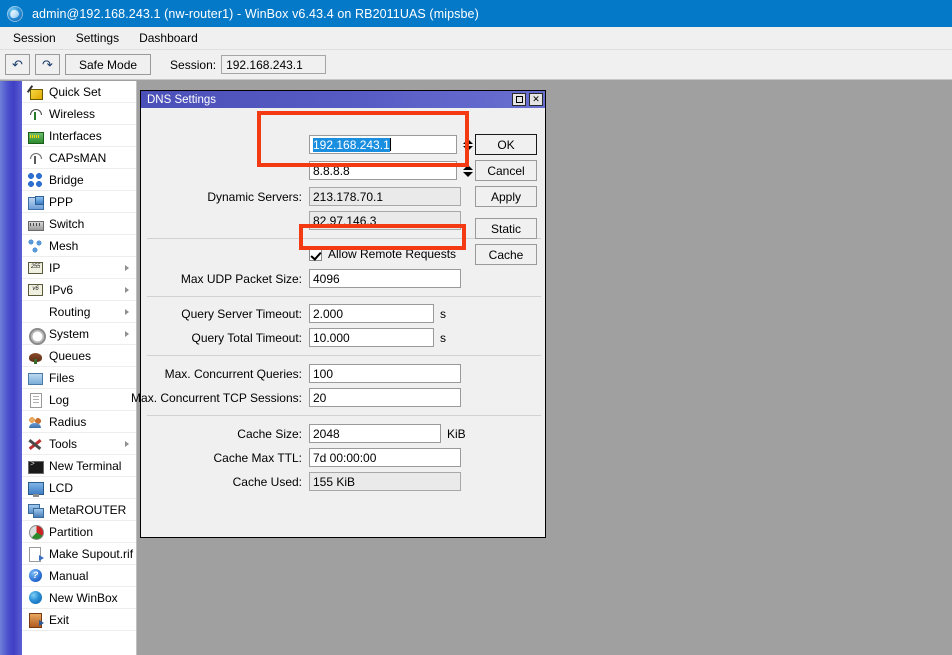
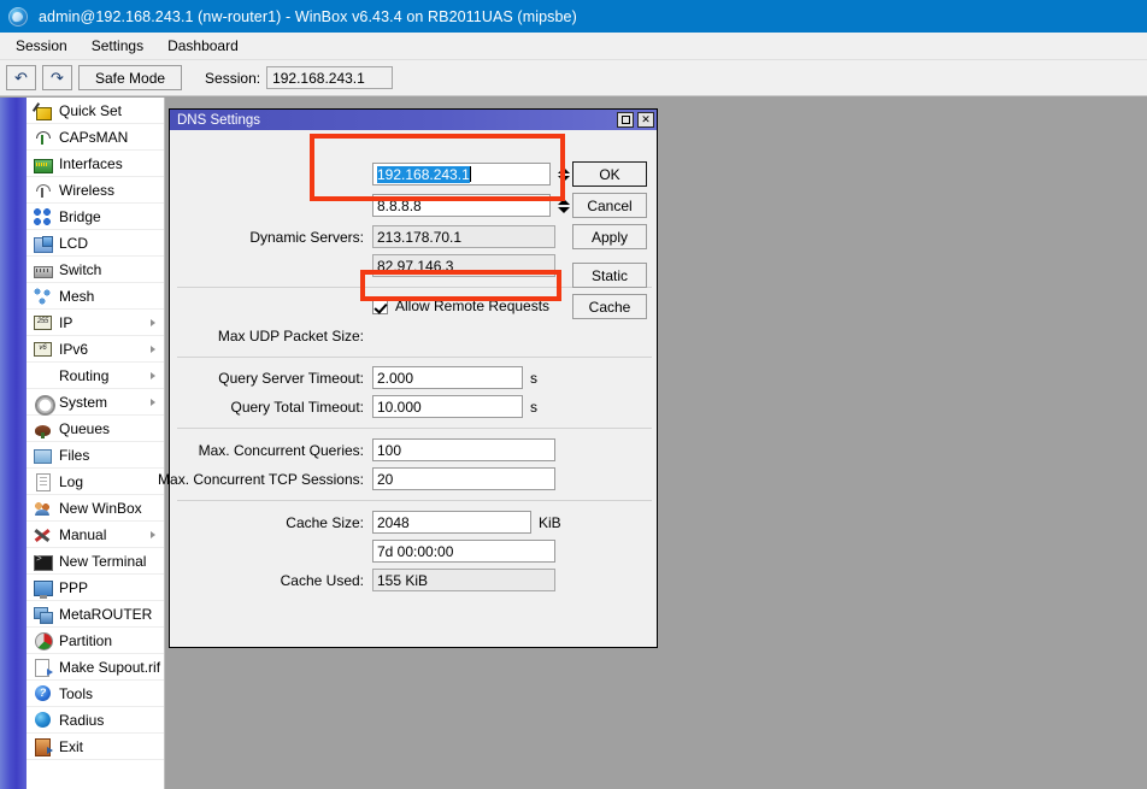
  admin@192.168.243.1 (nw-router1) - WinBox v6.43.4 on RB2011UAS (mipsbe)
  Session
  Settings
  Dashboard
  ↶
  ↷
  Safe Mode
  Session:
  192.168.243.1
  Quick Set
- Wireless
+ CAPsMAN
  Interfaces
- CAPsMAN
+ Wireless
  Bridge
- PPP
+ LCD
  Switch
  Mesh
  IP
  IPv6
  Routing
  System
  Queues
  Files
  Log
- Radius
+ New WinBox
- Tools
+ Manual
  New Terminal
- LCD
+ PPP
  MetaROUTER
  Partition
  Make Supout.rif
- Manual
+ Tools
- New WinBox
+ Radius
  Exit
  DNS Settings
  ✕
  192.168.243.1
  8.8.8.8
  Dynamic Servers:
  213.178.70.1
  82.97.146.3
  Allow Remote Requests
  Max UDP Packet Size:
- 4096
  Query Server Timeout:
  2.000
  s
  Query Total Timeout:
  10.000
  s
  Max. Concurrent Queries:
  100
  Max. Concurrent TCP Sessions:
  20
  Cache Size:
  2048
  KiB
- Cache Max TTL:
  7d 00:00:00
  Cache Used:
  155 KiB
  OK
  Cancel
  Apply
  Static
  Cache
